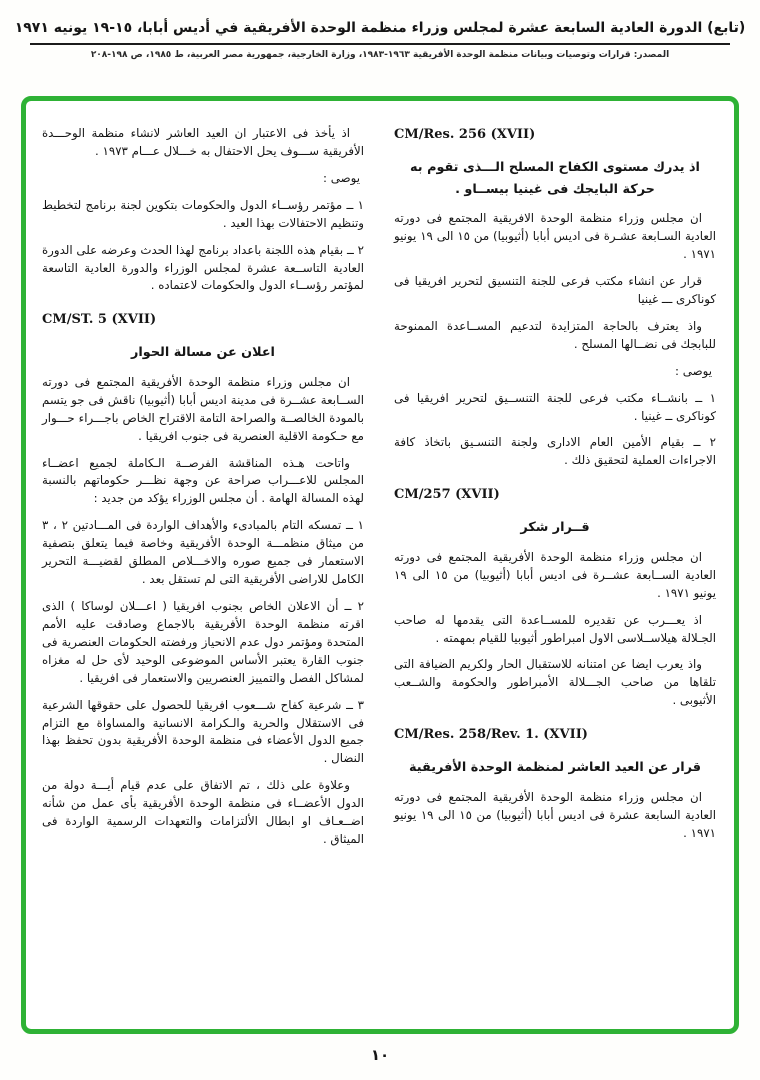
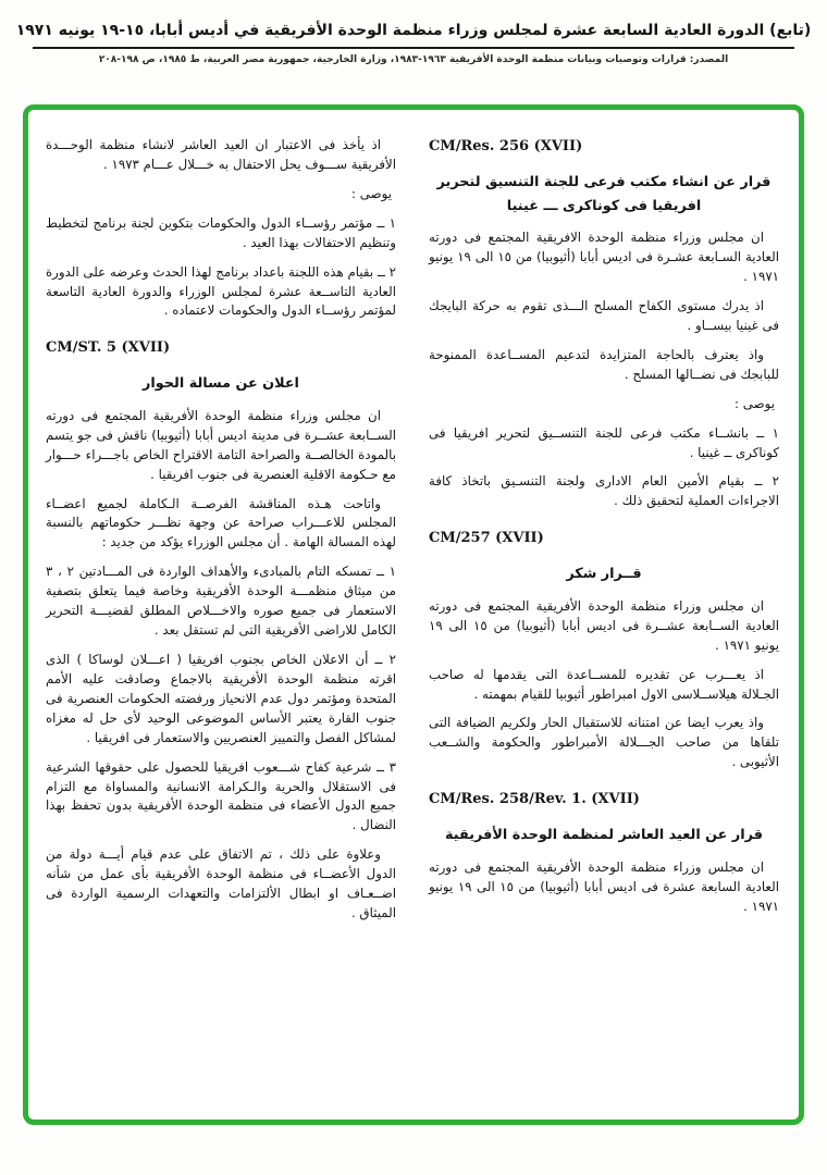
  (تابع) الدورة العادية السابعة عشرة لمجلس وزراء منظمة الوحدة الأفريقية في أديس أبابا، ١٥-١٩ يونيه ١٩٧١
  المصدر: قرارات وتوصيات وبيانات منظمة الوحدة الأفريقية ١٩٦٣-١٩٨٣، وزارة الخارجية، جمهورية مصر العربية، ط ١٩٨٥، ص ١٩٨-٢٠٨
  CM/Res. 256 (XVII)
- اذ يدرك مستوى الكفاح المسلح الـــذى تقوم به حركة البايجك فى غينيا بيســاو .
+ قرار عن انشاء مكتب فرعى للجنة التنسيق لتحرير افريقيا فى كوناكرى ـــ غينيا
  ان مجلس وزراء منظمة الوحدة الافريقية المجتمع فى دورته العادية السـابعة عشـرة فى اديس أبابا (أثيوبيا) من ١٥ الى ١٩ يونيو ١٩٧١ .
- قرار عن انشاء مكتب فرعى للجنة التنسيق لتحرير افريقيا فى كوناكرى ـــ غينيا
+ اذ يدرك مستوى الكفاح المسلح الـــذى تقوم به حركة البايجك فى غينيا بيســاو .
  واذ يعترف بالحاجة المتزايدة لتدعيم المســاعدة الممنوحة للبابجك فى نضــالها المسلح .
  يوصى :
  ١ ــ بانشــاء مكتب فرعى للجنة التنســيق لتحرير افريقيا فى كوناكرى ــ غينيا .
  ٢ ــ بقيام الأمين العام الادارى ولجنة التنسـيق باتخاذ كافة الاجراءات العملية لتحقيق ذلك .
  CM/257 (XVII)
  قــرار شكر
  ان مجلس وزراء منظمة الوحدة الأفريقية المجتمع فى دورته العادية الســابعة عشــرة فى اديس أبابا (أثيوبيا) من ١٥ الى ١٩ يونيو ١٩٧١ .
  اذ يعـــرب عن تقديره للمســاعدة التى يقدمها له صاحب الجـلالة هيلاســلاسى الاول امبراطور أثيوبيا للقيام بمهمته .
  واذ يعرب ايضا عن امتنانه للاستقبال الحار ولكريم الضيافة التى تلقاها من صاحب الجـــلالة الأمبراطور والحكومة والشــعب الأثيوبى .
  CM/Res. 258/Rev. 1. (XVII)
  قرار عن العيد العاشر لمنظمة الوحدة الأفريقية
  ان مجلس وزراء منظمة الوحدة الأفريقية المجتمع فى دورته العادية السابعة عشرة فى اديس أبابا (أثيوبيا) من ١٥ الى ١٩ يونيو ١٩٧١ .
  اذ يأخذ فى الاعتبار ان العيد العاشر لانشاء منظمة الوحـــدة الأفريقية ســـوف يحل الاحتفال به خـــلال عـــام ١٩٧٣ .
  يوصى :
  ١ ــ مؤتمر رؤســاء الدول والحكومات بتكوين لجنة برنامج لتخطيط وتنظيم الاحتفالات بهذا العيد .
  ٢ ــ بقيام هذه اللجنة باعداد برنامج لهذا الحدث وعرضه على الدورة العادية التاســعة عشرة لمجلس الوزراء والدورة العادية التاسعة لمؤتمر رؤســاء الدول والحكومات لاعتماده .
  CM/ST. 5 (XVII)
  اعلان عن مسالة الحوار
  ان مجلس وزراء منظمة الوحدة الأفريقية المجتمع فى دورته الســابعة عشــرة فى مدينة اديس أبابا (أثيوبيا) ناقش فى جو يتسم بالمودة الخالصــة والصراحة التامة الاقتراح الخاص باجـــراء حـــوار مع حـكومة الاقلية العنصرية فى جنوب افريقيا .
  واتاحت هـذه المناقشة الفرصــة الـكاملة لجميع اعضــاء المجلس للاعـــراب صراحة عن وجهة نظـــر حكوماتهم بالنسبة لهذه المسالة الهامة . أن مجلس الوزراء يؤكد من جديد :
  ١ ــ تمسكه التام بالمبادىء والأهداف الواردة فى المـــادتين ٢ ، ٣ من ميثاق منظمـــة الوحدة الأفريقية وخاصة فيما يتعلق بتصفية الاستعمار فى جميع صوره والاخـــلاص المطلق لقضيـــة التحرير الكامل للاراضى الأفريقية التى لم تستقل بعد .
  ٢ ــ أن الاعلان الخاص بجنوب افريقيا ( اعـــلان لوساكا ) الذى اقرته منظمة الوحدة الأفريقية بالاجماع وصادقت عليه الأمم المتحدة ومؤتمر دول عدم الانحياز ورفضته الحكومات العنصرية فى جنوب القارة يعتبر الأساس الموضوعى الوحيد لأى حل له مغزاه لمشاكل الفصل والتمييز العنصريين والاستعمار فى افريقيا .
  ٣ ــ شرعية كفاح شـــعوب افريقيا للحصول على حقوقها الشرعية فى الاستقلال والحرية والـكرامة الانسانية والمساواة مع التزام جميع الدول الأعضاء فى منظمة الوحدة الأفريقية بدون تحفظ بهذا النضال .
  وعلاوة على ذلك ، تم الاتفاق على عدم قيام أيـــة دولة من الدول الأعضــاء فى منظمة الوحدة الأفريقية بأى عمل من شأنه اضــعـاف او ابطال الألتزامات والتعهدات الرسمية الواردة فى الميثاق .
- ١٠
